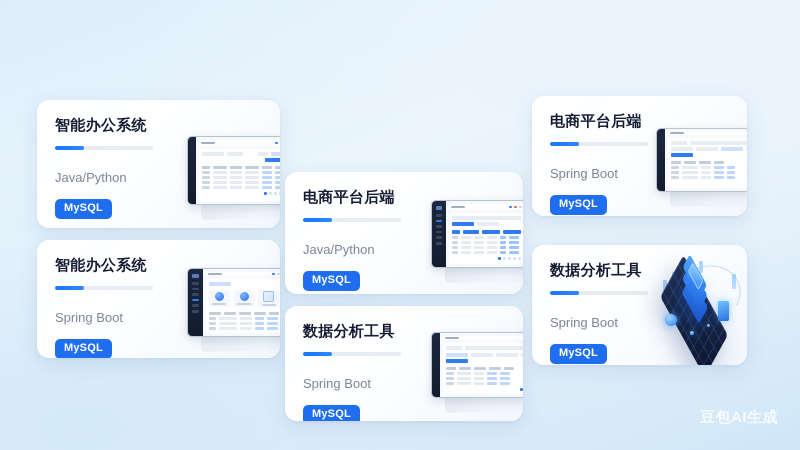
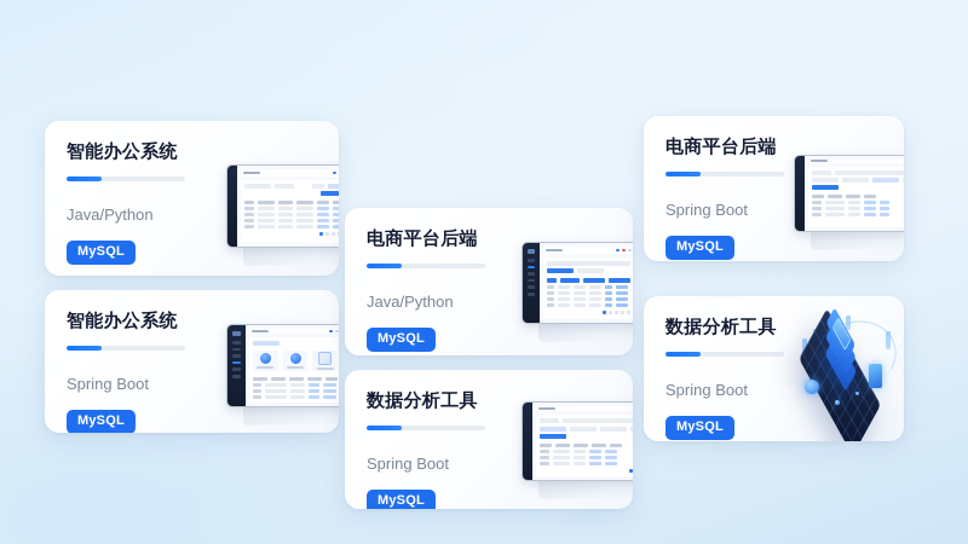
  智能办公系统
  Java/Python
  MySQL
  智能办公系统
  Spring Boot
  MySQL
  电商平台后端
  Java/Python
  MySQL
  数据分析工具
  Spring Boot
  MySQL
  电商平台后端
  Spring Boot
  MySQL
  数据分析工具
  Spring Boot
  MySQL
- 豆包AI生成
